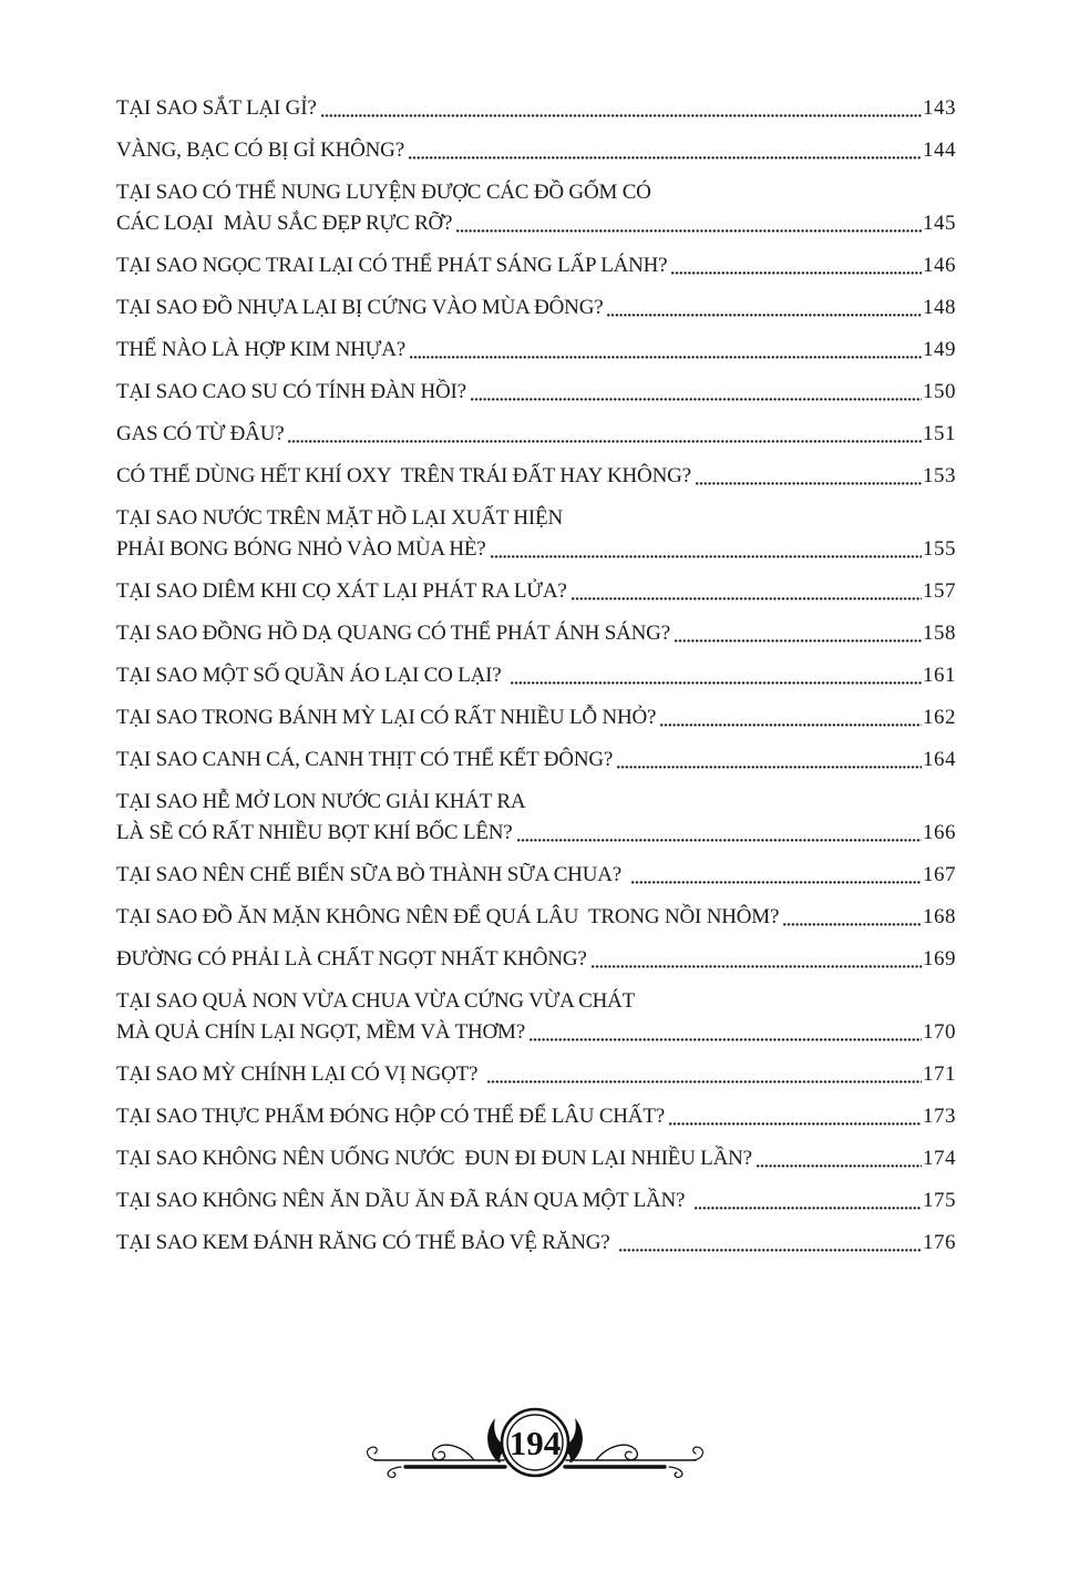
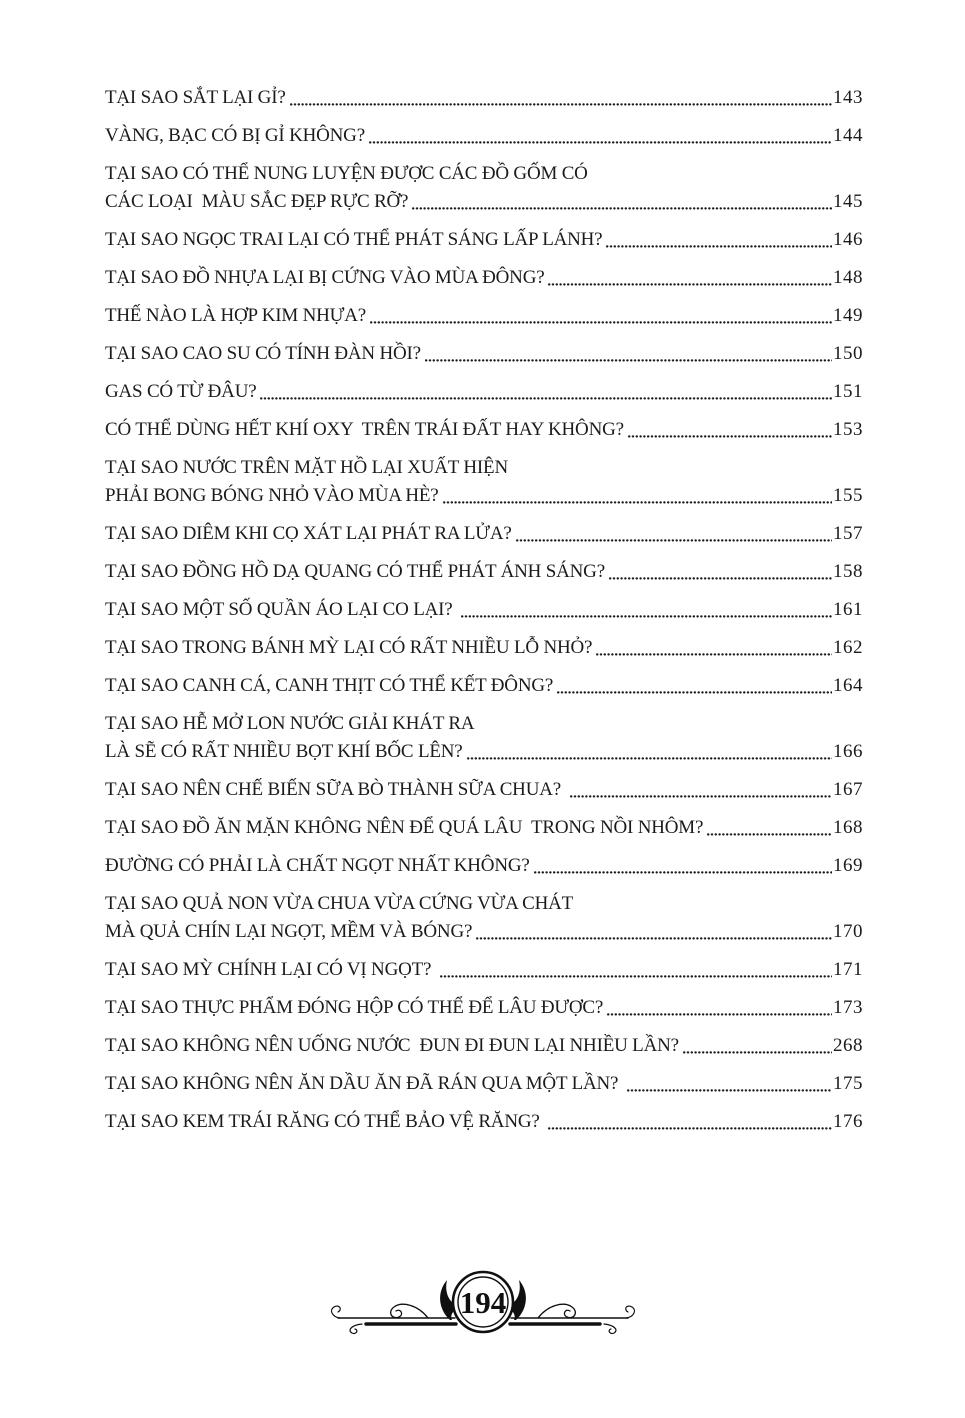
  TẠI SAO SẮT LẠI GỈ?
  143
  VÀNG, BẠC CÓ BỊ GỈ KHÔNG?
  144
  TẠI SAO CÓ THỂ NUNG LUYỆN ĐƯỢC CÁC ĐỒ GỐM CÓ
  CÁC LOẠI MÀU SẮC ĐẸP RỰC RỠ?
  145
  TẠI SAO NGỌC TRAI LẠI CÓ THỂ PHÁT SÁNG LẤP LÁNH?
  146
  TẠI SAO ĐỒ NHỰA LẠI BỊ CỨNG VÀO MÙA ĐÔNG?
  148
  THẾ NÀO LÀ HỢP KIM NHỰA?
  149
  TẠI SAO CAO SU CÓ TÍNH ĐÀN HỒI?
  150
  GAS CÓ TỪ ĐÂU?
  151
  CÓ THỂ DÙNG HẾT KHÍ OXY TRÊN TRÁI ĐẤT HAY KHÔNG?
  153
  TẠI SAO NƯỚC TRÊN MẶT HỒ LẠI XUẤT HIỆN
  PHẢI BONG BÓNG NHỎ VÀO MÙA HÈ?
  155
  TẠI SAO DIÊM KHI CỌ XÁT LẠI PHÁT RA LỬA?
  157
  TẠI SAO ĐỒNG HỒ DẠ QUANG CÓ THỂ PHÁT ÁNH SÁNG?
  158
  TẠI SAO MỘT SỐ QUẦN ÁO LẠI CO LẠI?
  161
  TẠI SAO TRONG BÁNH MỲ LẠI CÓ RẤT NHIỀU LỖ NHỎ?
  162
  TẠI SAO CANH CÁ, CANH THỊT CÓ THỂ KẾT ĐÔNG?
  164
  TẠI SAO HỄ MỞ LON NƯỚC GIẢI KHÁT RA
  LÀ SẼ CÓ RẤT NHIỀU BỌT KHÍ BỐC LÊN?
  166
  TẠI SAO NÊN CHẾ BIẾN SỮA BÒ THÀNH SỮA CHUA?
  167
  TẠI SAO ĐỒ ĂN MẶN KHÔNG NÊN ĐỂ QUÁ LÂU TRONG NỒI NHÔM?
  168
  ĐƯỜNG CÓ PHẢI LÀ CHẤT NGỌT NHẤT KHÔNG?
  169
  TẠI SAO QUẢ NON VỪA CHUA VỪA CỨNG VỪA CHÁT
- MÀ QUẢ CHÍN LẠI NGỌT, MỀM VÀ THƠM?
+ MÀ QUẢ CHÍN LẠI NGỌT, MỀM VÀ BÓNG?
  170
  TẠI SAO MỲ CHÍNH LẠI CÓ VỊ NGỌT?
  171
- TẠI SAO THỰC PHẨM ĐÓNG HỘP CÓ THỂ ĐỂ LÂU CHẤT?
+ TẠI SAO THỰC PHẨM ĐÓNG HỘP CÓ THỂ ĐỂ LÂU ĐƯỢC?
  173
  TẠI SAO KHÔNG NÊN UỐNG NƯỚC ĐUN ĐI ĐUN LẠI NHIỀU LẦN?
- 174
+ 268
  TẠI SAO KHÔNG NÊN ĂN DẦU ĂN ĐÃ RÁN QUA MỘT LẦN?
  175
- TẠI SAO KEM ĐÁNH RĂNG CÓ THỂ BẢO VỆ RĂNG?
+ TẠI SAO KEM TRÁI RĂNG CÓ THỂ BẢO VỆ RĂNG?
  176
  194
